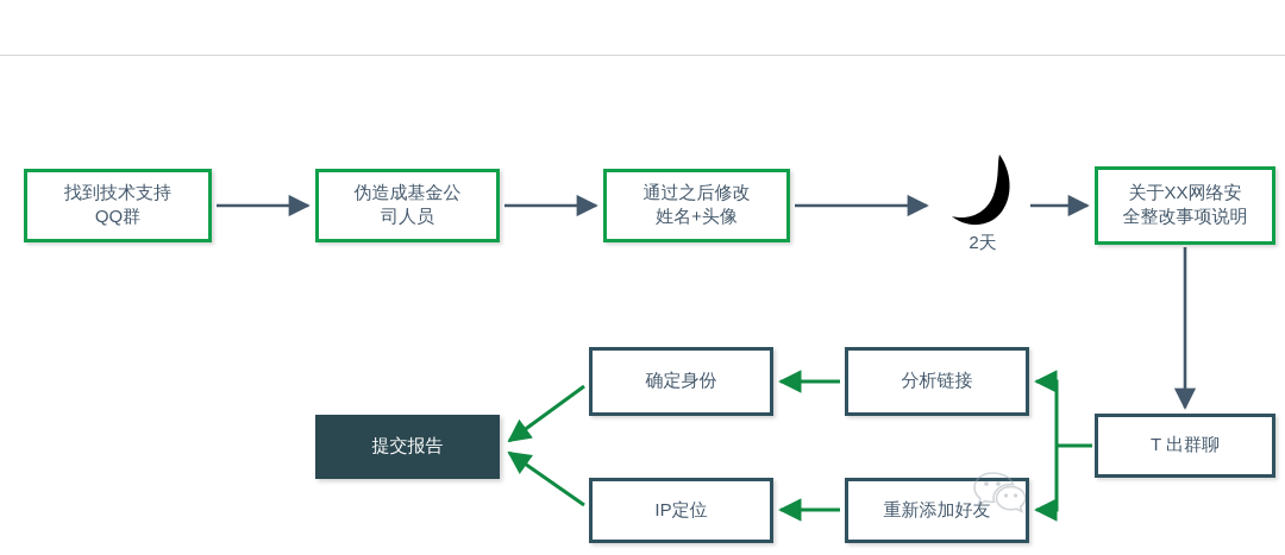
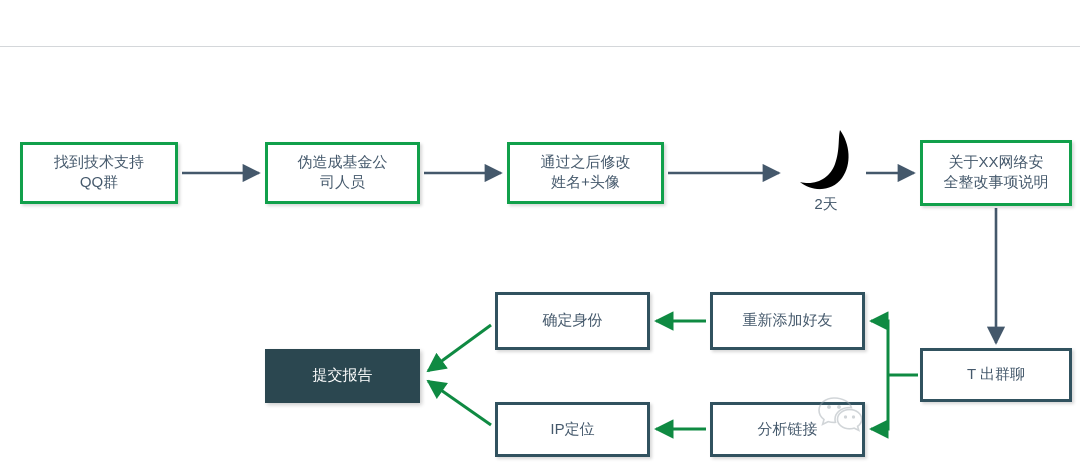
  找到技术支持
  QQ群
  伪造成基金公
  司人员
  通过之后修改
  姓名+头像
  关于XX网络安
  全整改事项说明
  2天
  确定身份
- 分析链接
+ 重新添加好友
  T 出群聊
  IP定位
- 重新添加好友
+ 分析链接
  提交报告
